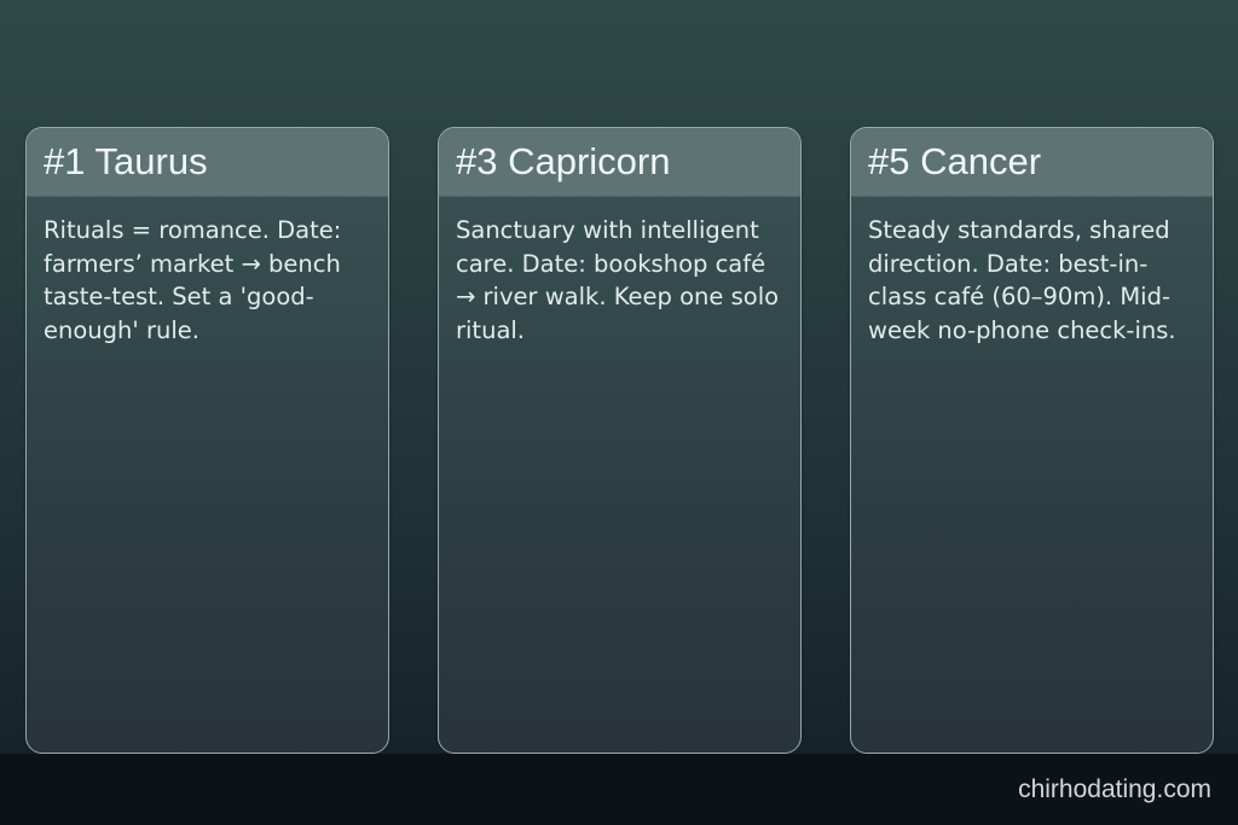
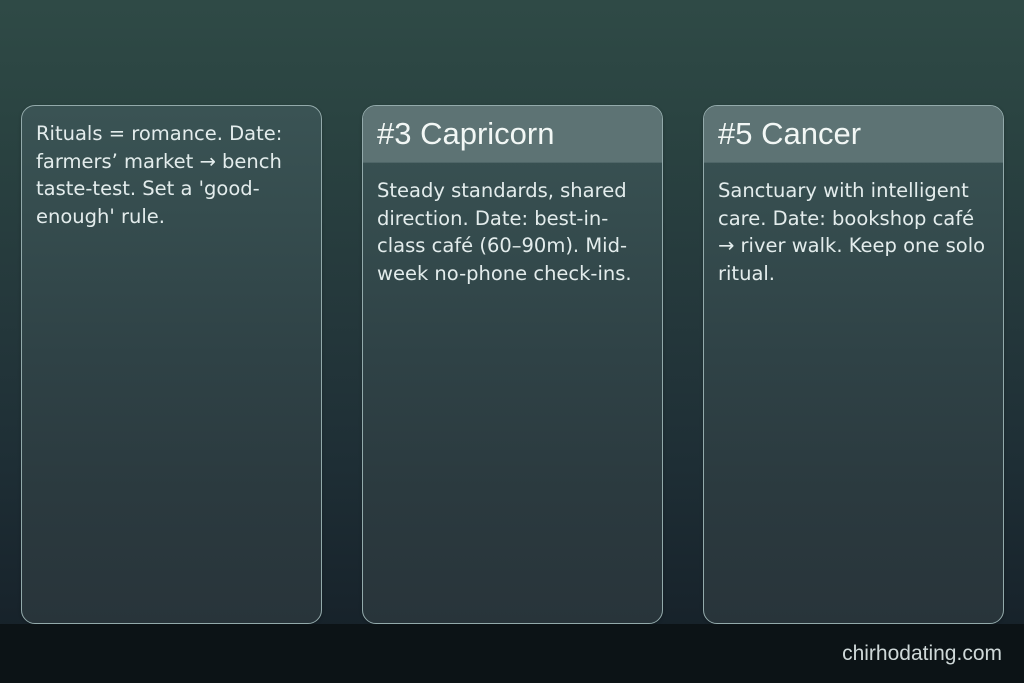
- #1 Taurus
  Rituals = romance. Date: farmers’ market → bench taste-test. Set a 'good-enough' rule.
  #3 Capricorn
- Sanctuary with intelligent care. Date: bookshop café → river walk. Keep one solo ritual.
+ Steady standards, shared direction. Date: best-in-class café (60–90m). Mid-week no-phone check-ins.
  #5 Cancer
- Steady standards, shared direction. Date: best-in-class café (60–90m). Mid-week no-phone check-ins.
+ Sanctuary with intelligent care. Date: bookshop café → river walk. Keep one solo ritual.
  chirhodating.com
